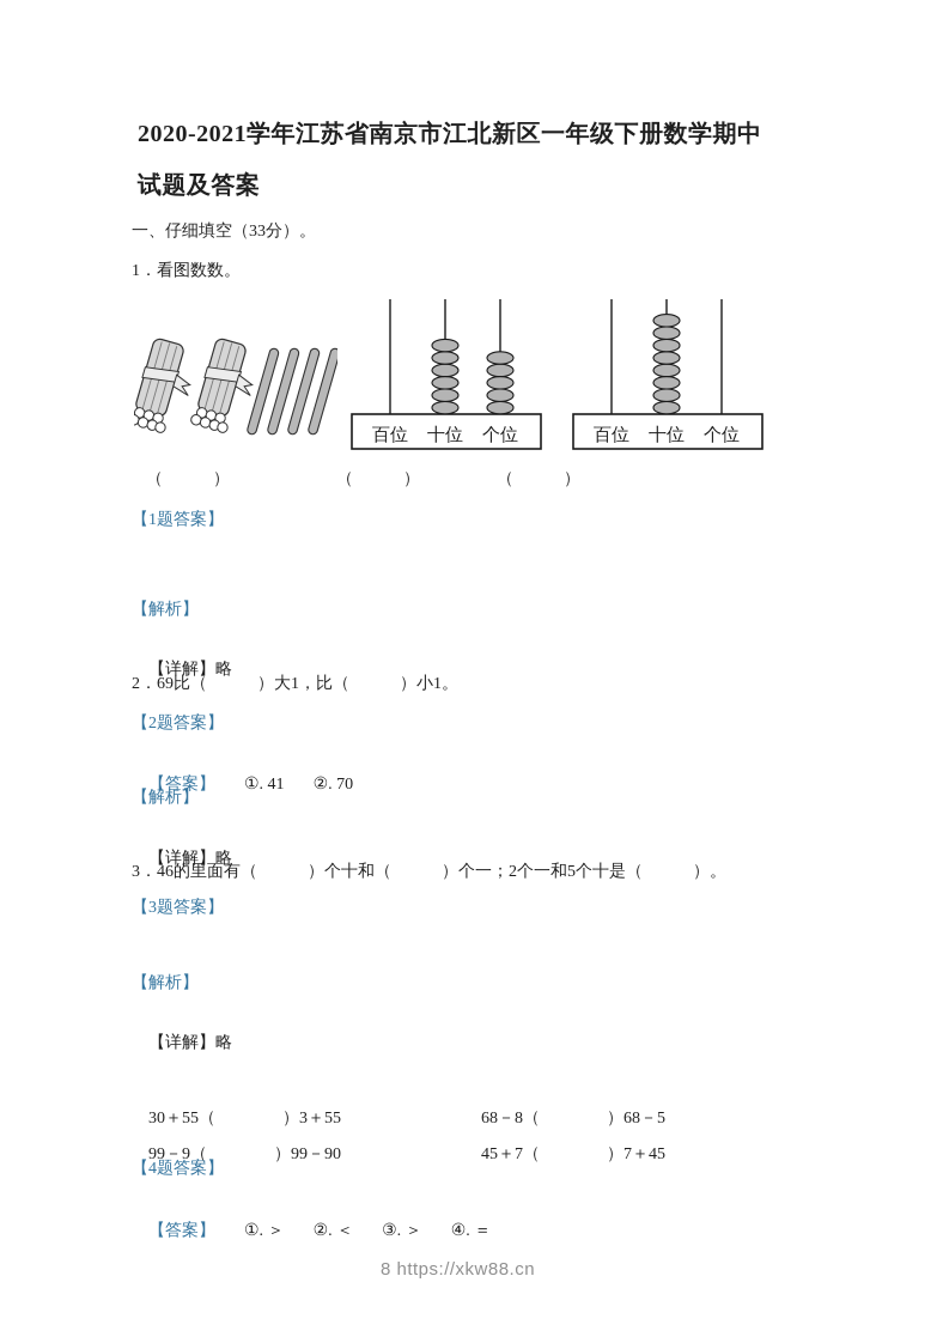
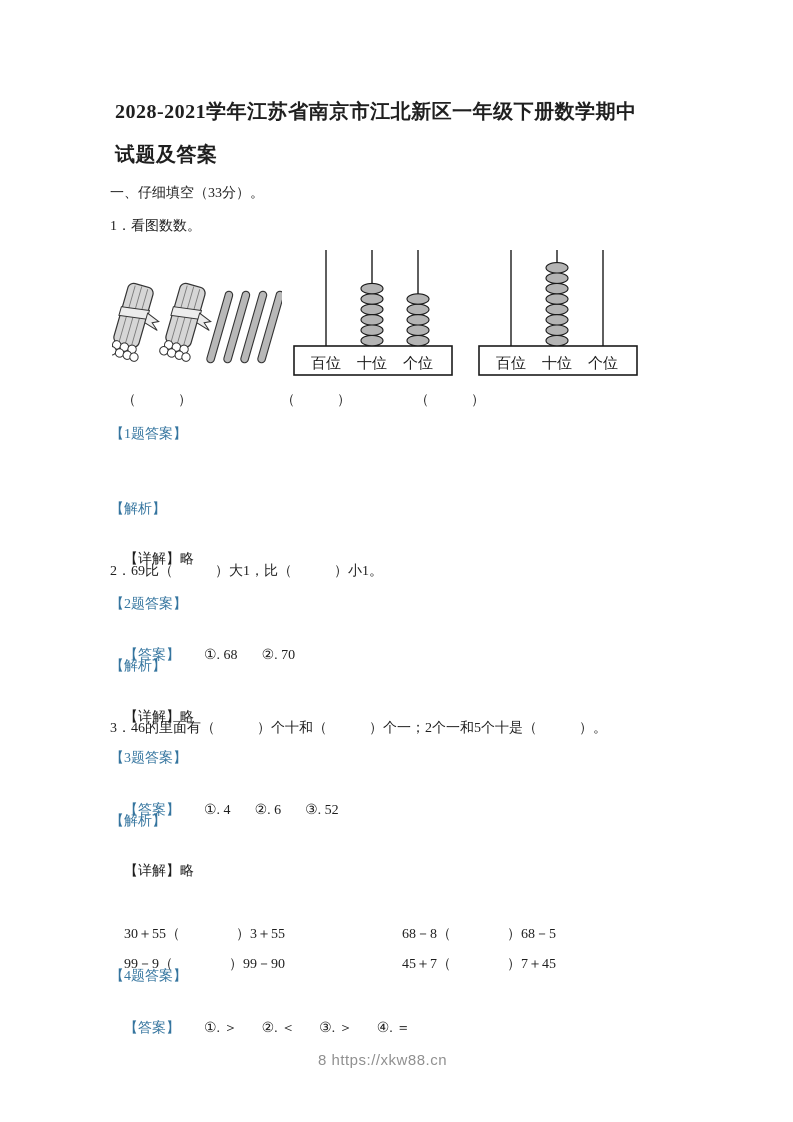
- 2020-2021学年江苏省南京市江北新区一年级下册数学期中
+ 2028-2021学年江苏省南京市江北新区一年级下册数学期中
  试题及答案
  一、仔细填空（33分）。
  1．看图数数。
  百位
  十位
  个位
  百位
  十位
  个位
  （ ）
  （ ）
  （ ）
  【1题答案】
  【解析】
  【详解】略
  2．69比（ ）大1，比（ ）小1。
  【2题答案】
- 【答案】 ①. 41 ②. 70
+ 【答案】 ①. 68 ②. 70
  【解析】
  【详解】略
  3．46的里面有（ ）个十和（ ）个一；2个一和5个十是（ ）。
  【3题答案】
+ 【答案】 ①. 4 ②. 6 ③. 52
  【解析】
  【详解】略
  30＋55（ ）3＋55 68－8（ ）68－5
  99－9（ ）99－90 45＋7（ ）7＋45
  【4题答案】
  【答案】 ①. ＞ ②. ＜ ③. ＞ ④. ＝
  8 https://xkw88.cn
